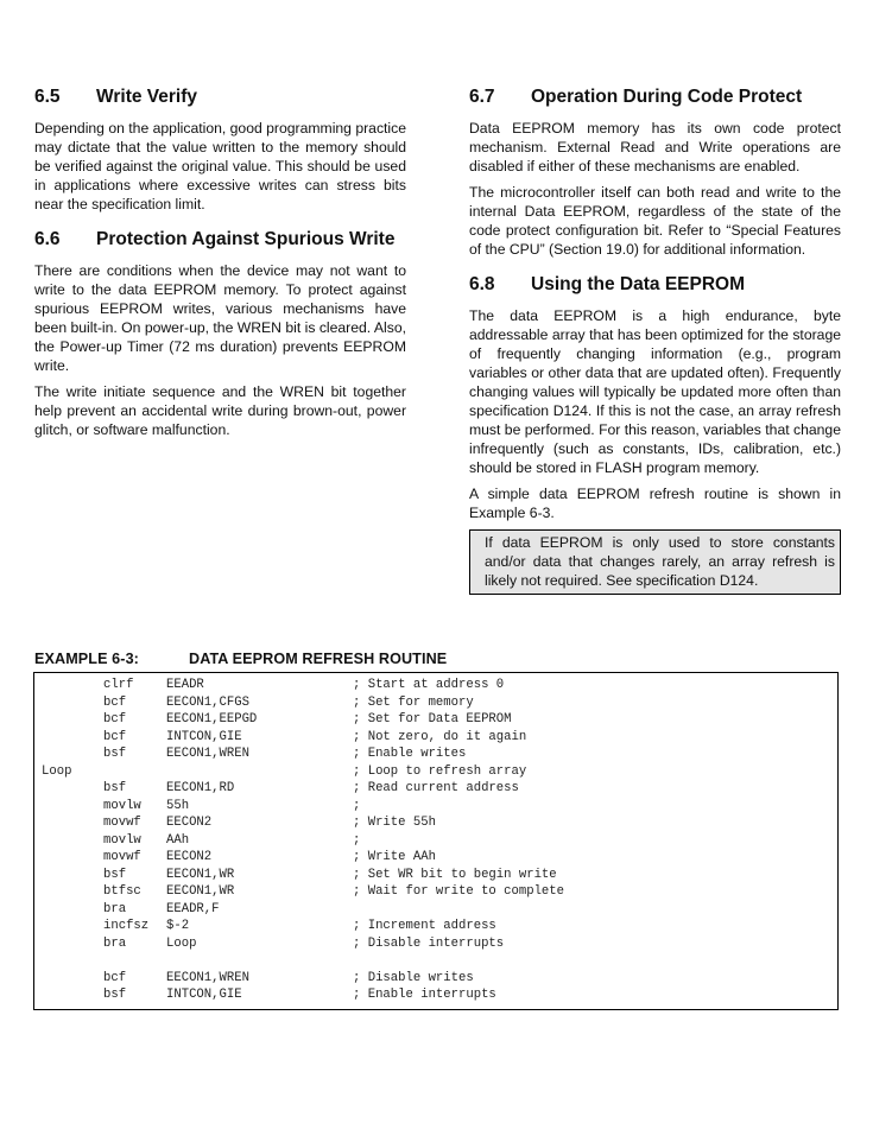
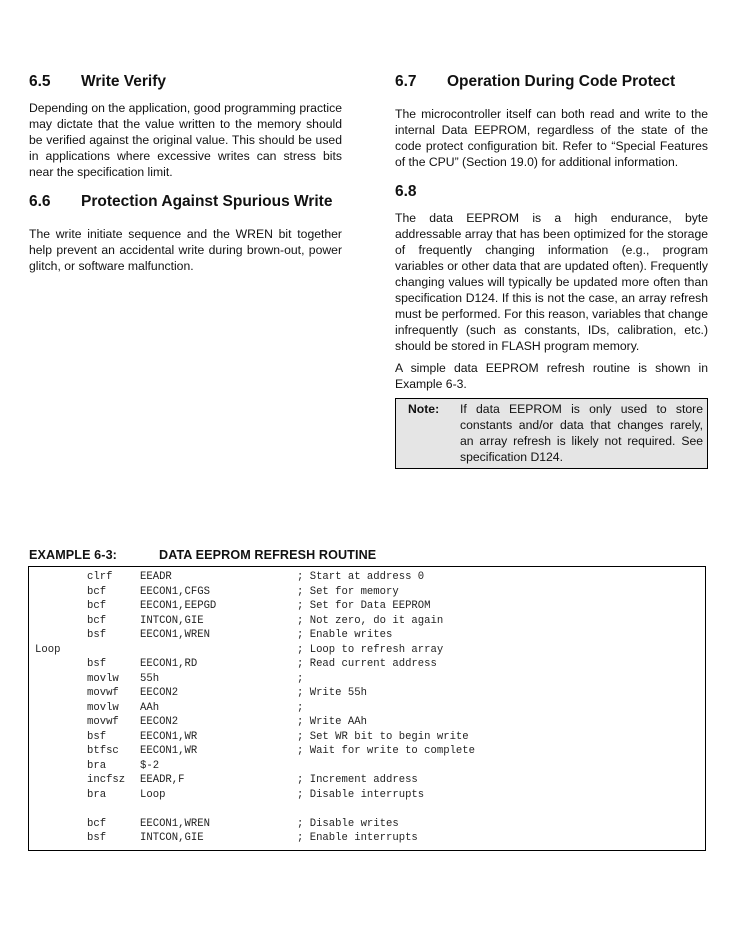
  6.5
  Write Verify
  Depending on the application, good programming practice may dictate that the value written to the memory should be verified against the original value. This should be used in applications where excessive writes can stress bits near the specification limit.
  6.6
  Protection Against Spurious Write
- There are conditions when the device may not want to write to the data EEPROM memory. To protect against spurious EEPROM writes, various mechanisms have been built-in. On power-up, the WREN bit is cleared. Also, the Power-up Timer (72 ms duration) prevents EEPROM write.
  The write initiate sequence and the WREN bit together help prevent an accidental write during brown-out, power glitch, or software malfunction.
  6.7
  Operation During Code Protect
- Data EEPROM memory has its own code protect mechanism. External Read and Write operations are disabled if either of these mechanisms are enabled.
  The microcontroller itself can both read and write to the internal Data EEPROM, regardless of the state of the code protect configuration bit. Refer to “Special Features of the CPU” (Section 19.0) for additional information.
  6.8
- Using the Data EEPROM
  The data EEPROM is a high endurance, byte addressable array that has been optimized for the storage of frequently changing information (e.g., program variables or other data that are updated often). Frequently changing values will typically be updated more often than specification D124. If this is not the case, an array refresh must be performed. For this reason, variables that change infrequently (such as constants, IDs, calibration, etc.) should be stored in FLASH program memory.
  A simple data EEPROM refresh routine is shown in Example 6-3.
+ Note:
  If data EEPROM is only used to store constants and/or data that changes rarely, an array refresh is likely not required. See specification D124.
  EXAMPLE 6-3:
  DATA EEPROM REFRESH ROUTINE
  clrf
  EEADR
  ; Start at address 0
  bcf
  EECON1,CFGS
  ; Set for memory
  bcf
  EECON1,EEPGD
  ; Set for Data EEPROM
  bcf
  INTCON,GIE
  ; Not zero, do it again
  bsf
  EECON1,WREN
  ; Enable writes
  Loop
  ; Loop to refresh array
  bsf
  EECON1,RD
  ; Read current address
  movlw
  55h
  ;
  movwf
  EECON2
  ; Write 55h
  movlw
  AAh
  ;
  movwf
  EECON2
  ; Write AAh
  bsf
  EECON1,WR
  ; Set WR bit to begin write
  btfsc
  EECON1,WR
  ; Wait for write to complete
  bra
- EEADR,F
+ $-2
  incfsz
- $-2
+ EEADR,F
  ; Increment address
  bra
  Loop
  ; Disable interrupts
  bcf
  EECON1,WREN
  ; Disable writes
  bsf
  INTCON,GIE
  ; Enable interrupts
